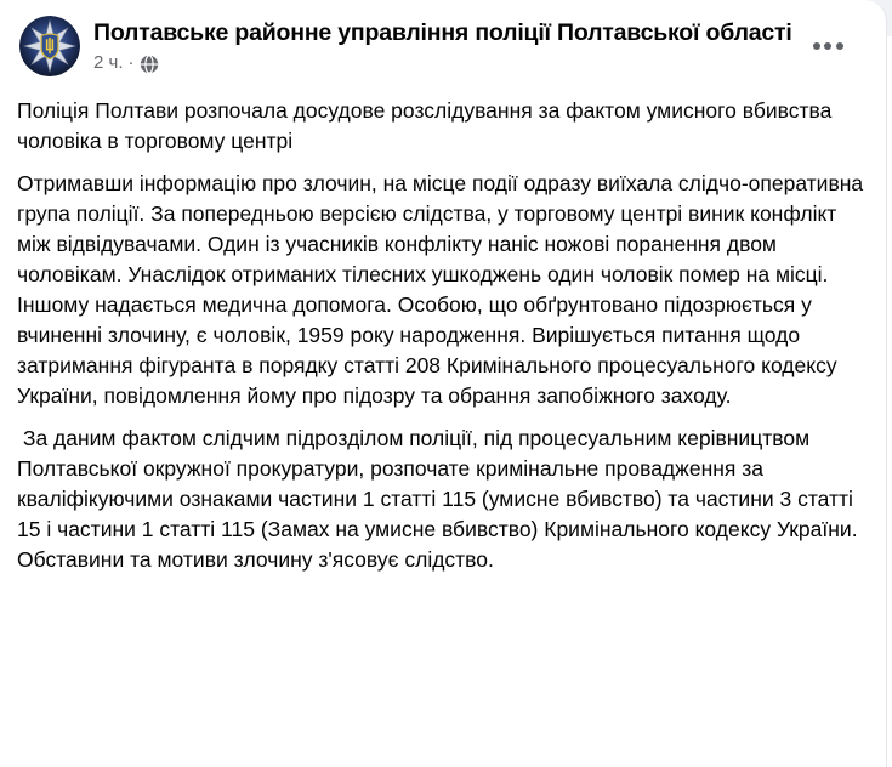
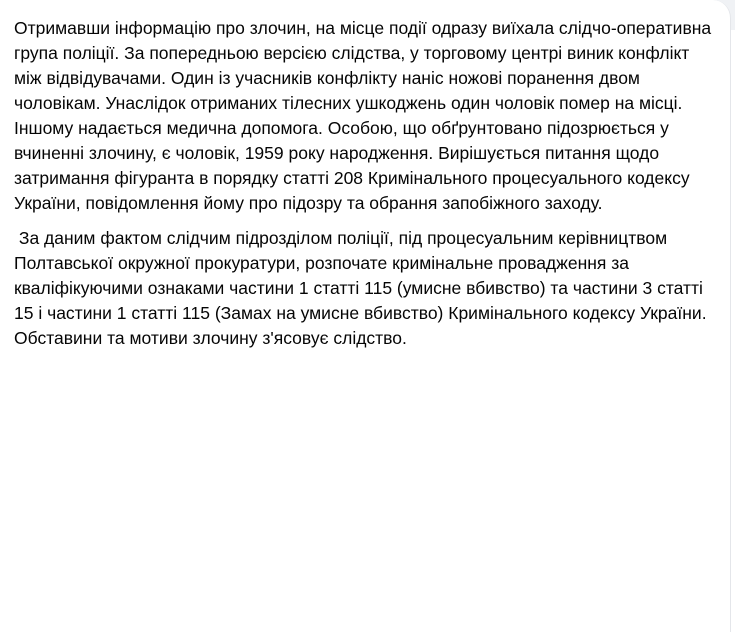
- Полтавське районне управління поліції Полтавської області
- 2 ч.
- ·
- Поліція Полтави розпочала досудове розслідування за фактом умисного вбивства чоловіка в торговому центрі
  Отримавши інформацію про злочин, на місце події одразу виїхала слідчо-оперативна група поліції. За попередньою версією слідства, у торговому центрі виник конфлікт між відвідувачами. Один із учасників конфлікту наніс ножові поранення двом чоловікам. Унаслідок отриманих тілесних ушкоджень один чоловік помер на місці. Іншому надається медична допомога. Особою, що обґрунтовано підозрюється у вчиненні злочину, є чоловік, 1959 року народження. Вирішується питання щодо затримання фігуранта в порядку статті 208 Кримінального процесуального кодексу України, повідомлення йому про підозру та обрання запобіжного заходу.
  За даним фактом слідчим підрозділом поліції, під процесуальним керівництвом Полтавської окружної прокуратури, розпочате кримінальне провадження за кваліфікуючими ознаками частини 1 статті 115 (умисне вбивство) та частини 3 статті 15 і частини 1 статті 115 (Замах на умисне вбивство) Кримінального кодексу України. Обставини та мотиви злочину з'ясовує слідство.
